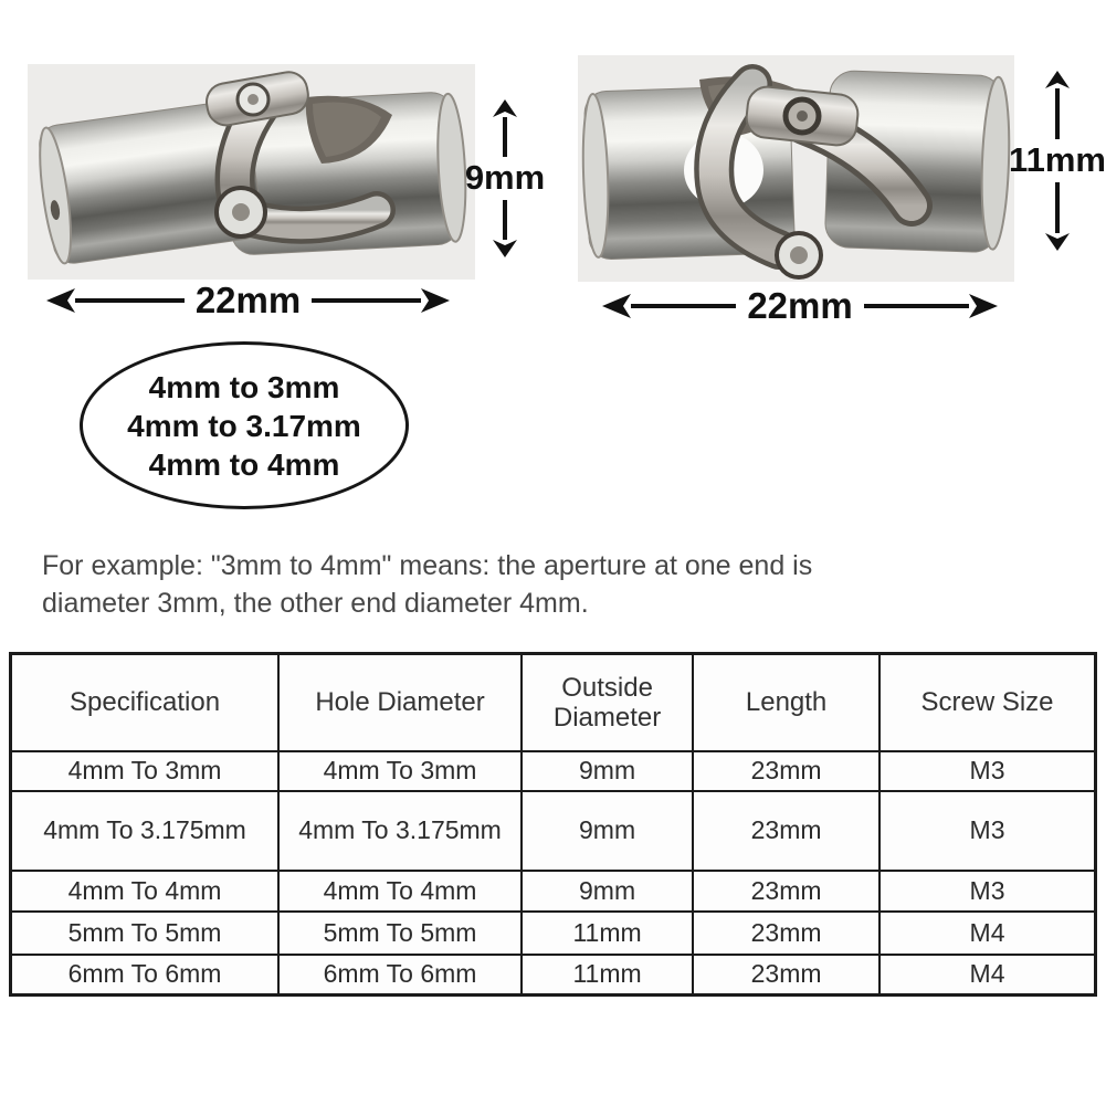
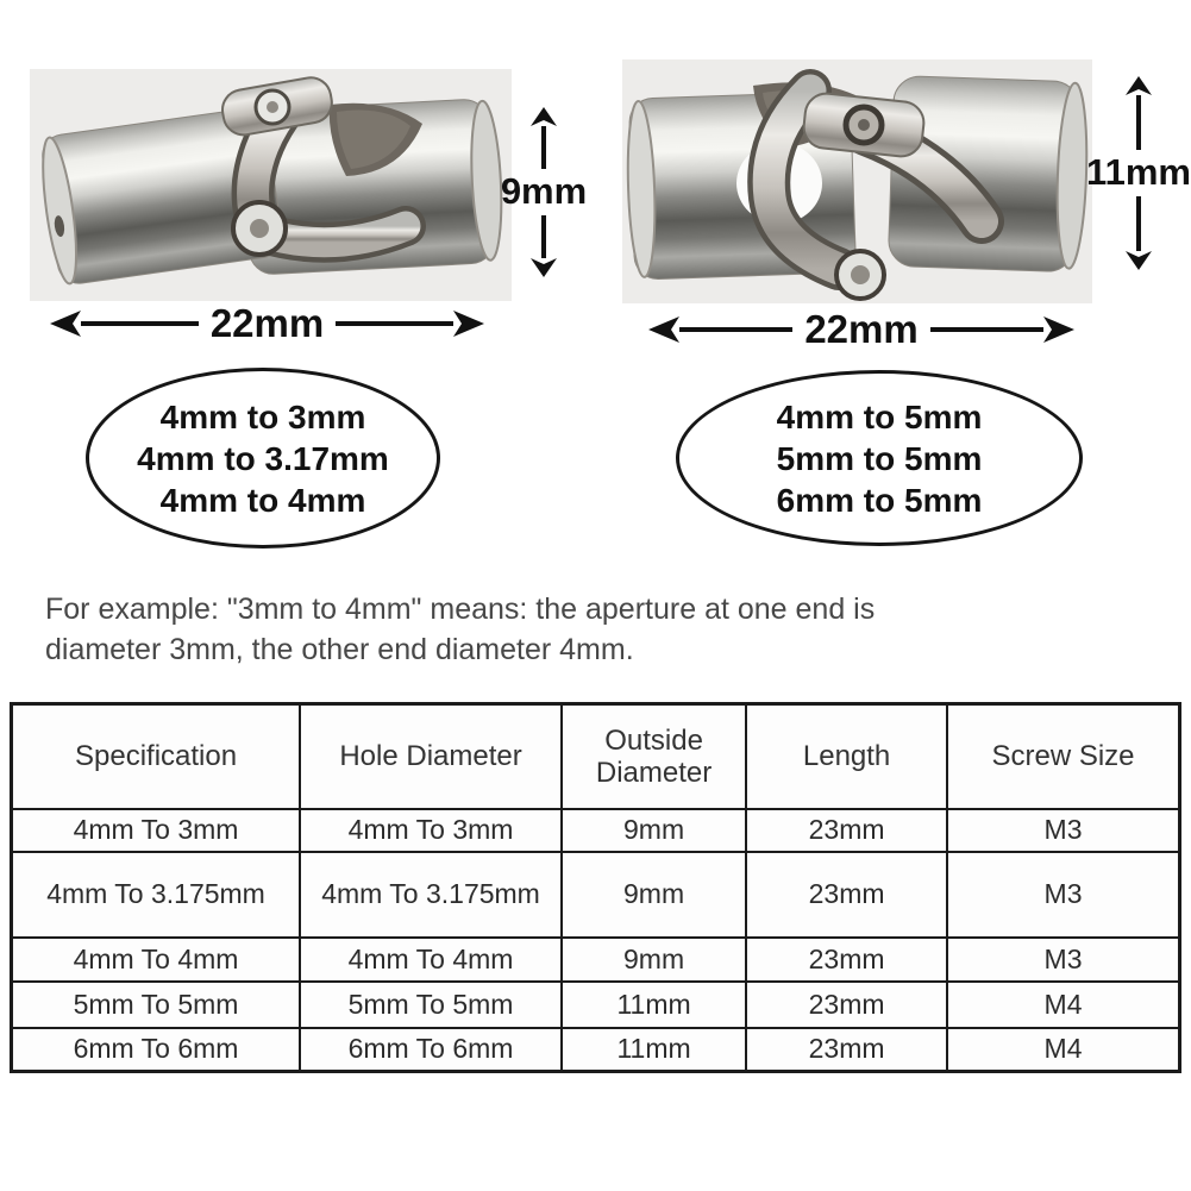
  9mm
  22mm
  11mm
  22mm
  4mm to 3mm
  4mm to 3.17mm
  4mm to 4mm
+ 4mm to 5mm
+ 5mm to 5mm
+ 6mm to 5mm
  For example: "3mm to 4mm" means: the aperture at one end is
  diameter 3mm, the other end diameter 4mm.
  Specification	Hole Diameter	Outside Diameter	Length	Screw Size
  4mm To 3mm	4mm To 3mm	9mm	23mm	M3
  4mm To 3.175mm	4mm To 3.175mm	9mm	23mm	M3
  4mm To 4mm	4mm To 4mm	9mm	23mm	M3
  5mm To 5mm	5mm To 5mm	11mm	23mm	M4
  6mm To 6mm	6mm To 6mm	11mm	23mm	M4
